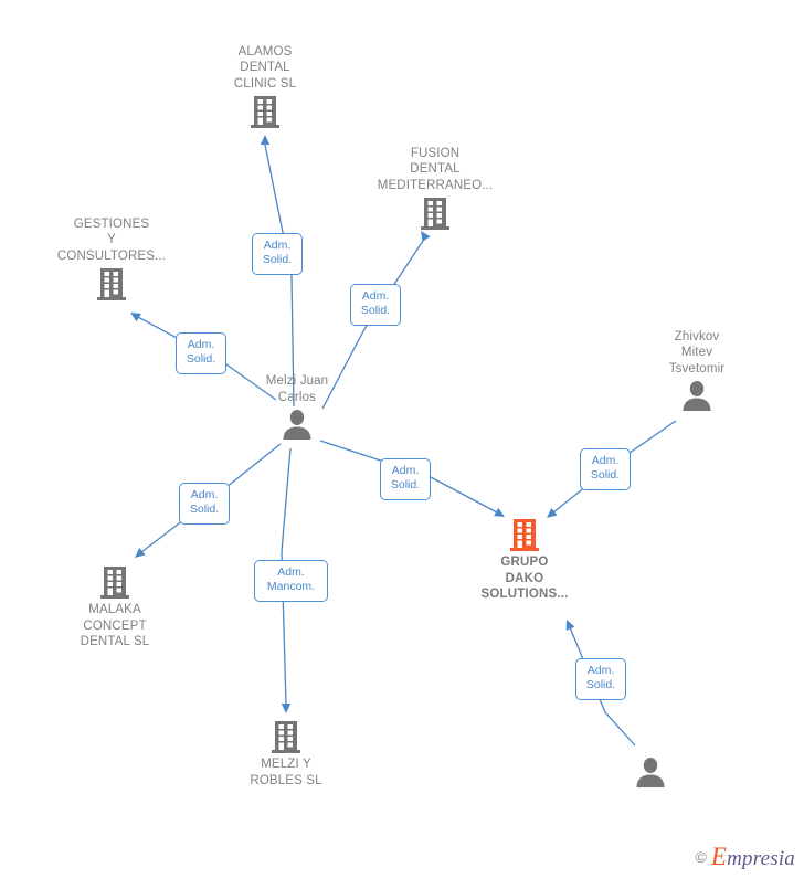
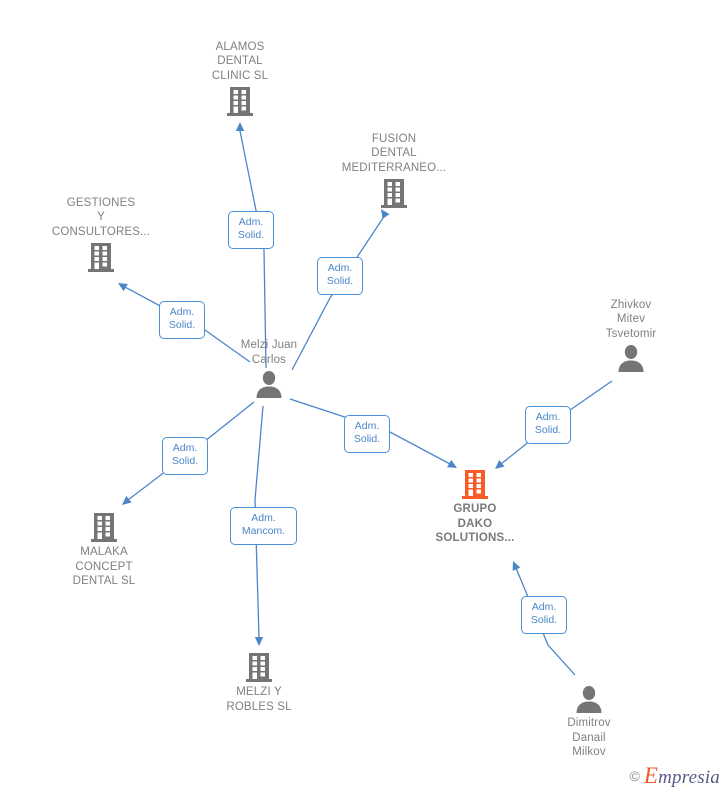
  ALAMOS
  DENTAL
  CLINIC SL
  FUSION
  DENTAL
  MEDITERRANEO...
  GESTIONES
  Y
  CONSULTORES...
  Melzi Juan
  Carlos
  Zhivkov
  Mitev
  Tsvetomir
  GRUPO
  DAKO
  SOLUTIONS...
  MALAKA
  CONCEPT
  DENTAL SL
  MELZI Y
  ROBLES SL
+ Dimitrov
+ Danail
+ Milkov
  Adm.
  Solid.
  Adm.
  Solid.
  Adm.
  Solid.
  Adm.
  Solid.
  Adm.
  Mancom.
  Adm.
  Solid.
  Adm.
  Solid.
  Adm.
  Solid.
  ©
  Empresia
